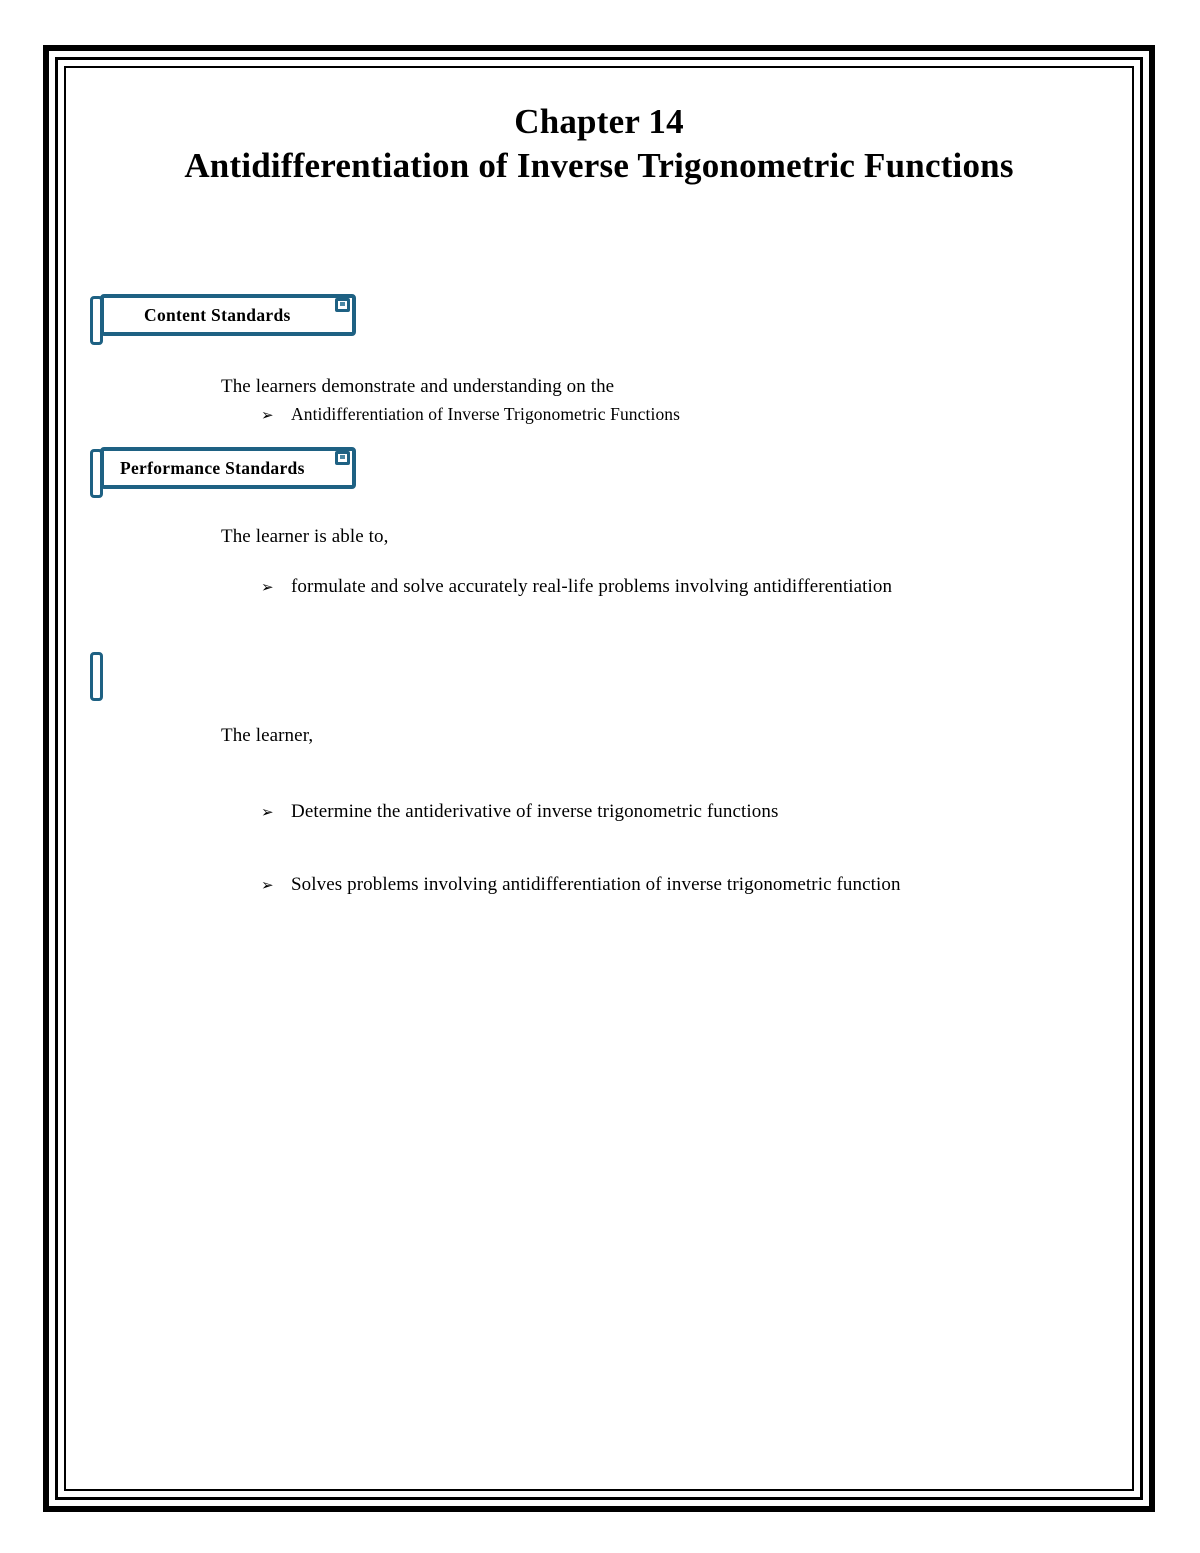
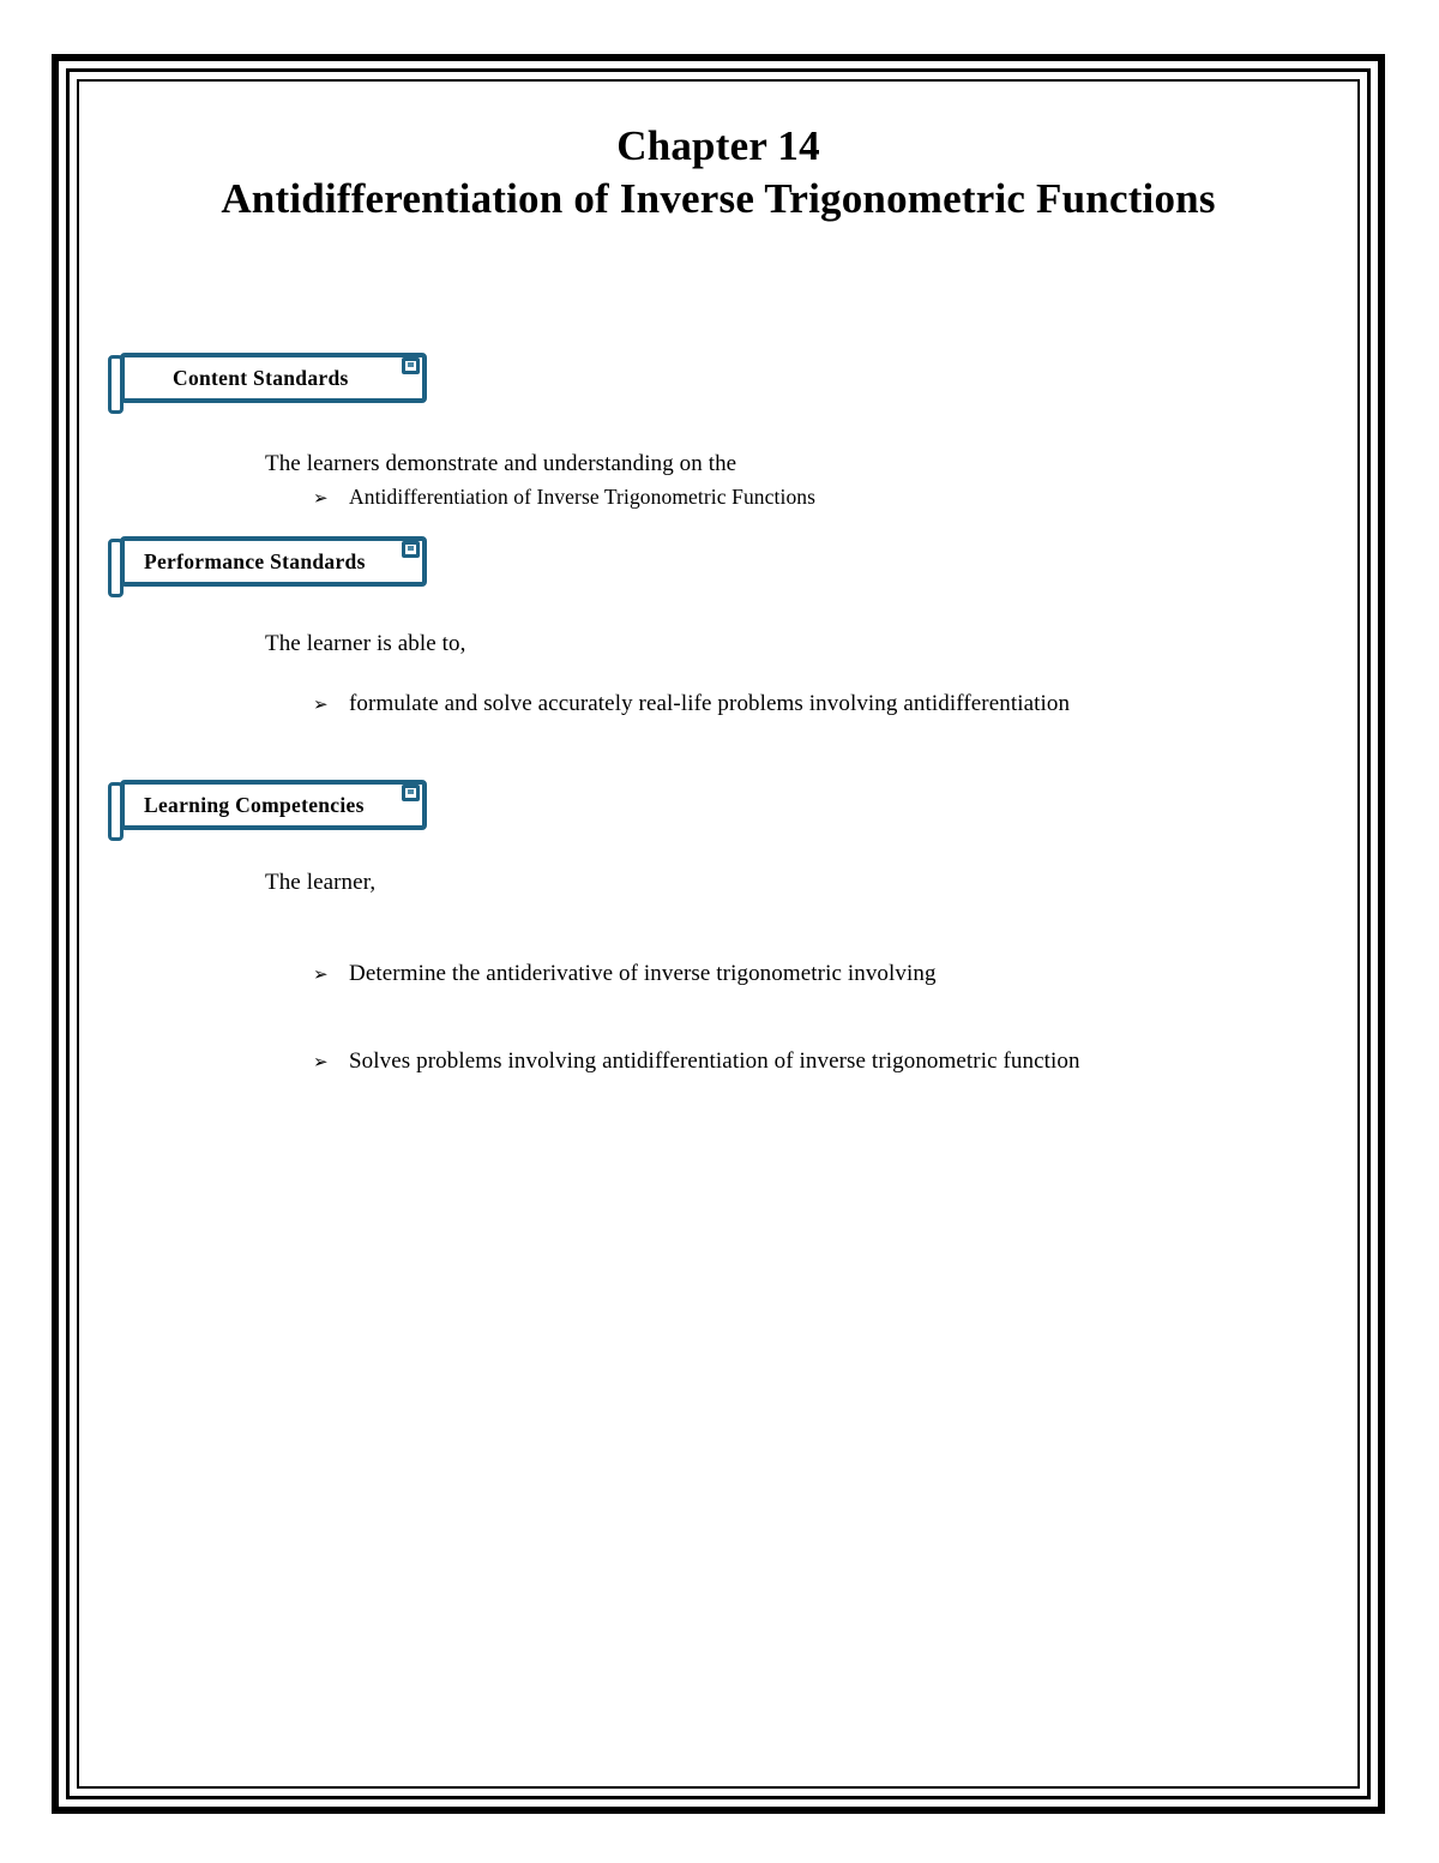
  Chapter 14
  Antidifferentiation of Inverse Trigonometric Functions
  Content Standards
  The learners demonstrate and understanding on the
  ➢
  Antidifferentiation of Inverse Trigonometric Functions
  Performance Standards
  The learner is able to,
  ➢
  formulate and solve accurately real-life problems involving antidifferentiation
+ Learning Competencies
  The learner,
  ➢
- Determine the antiderivative of inverse trigonometric functions
+ Determine the antiderivative of inverse trigonometric involving
  ➢
  Solves problems involving antidifferentiation of inverse trigonometric function
